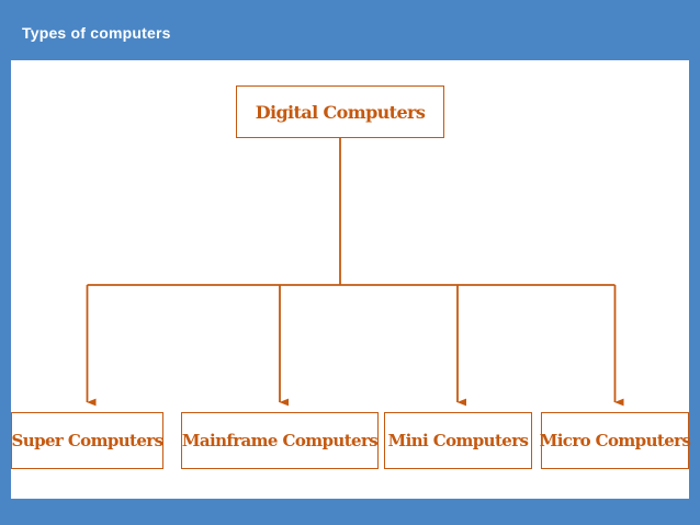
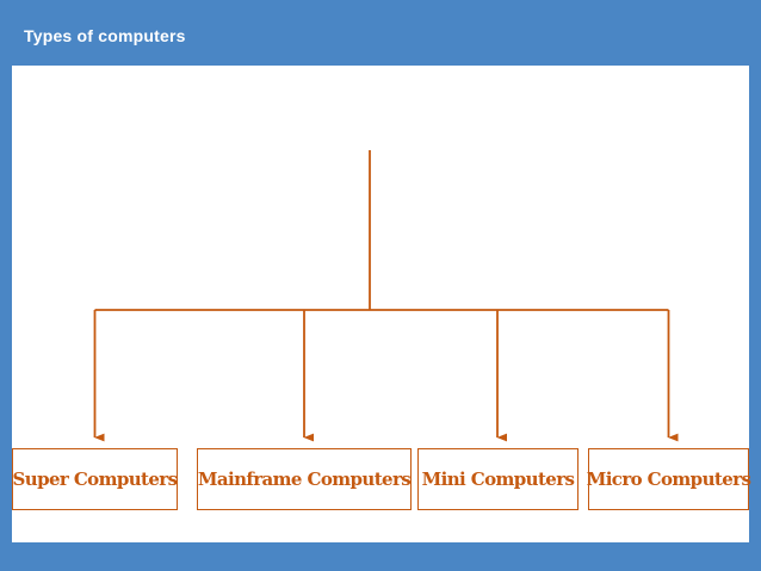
  Types of computers
- Digital Computers
  Super Computers
  Mainframe Computers
  Mini Computers
  Micro Computers
